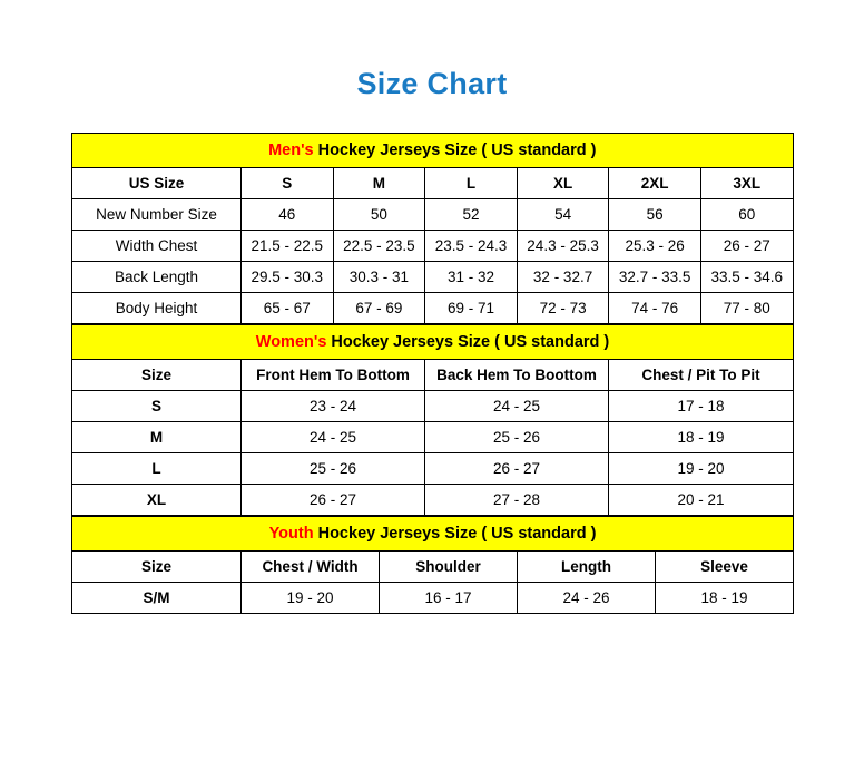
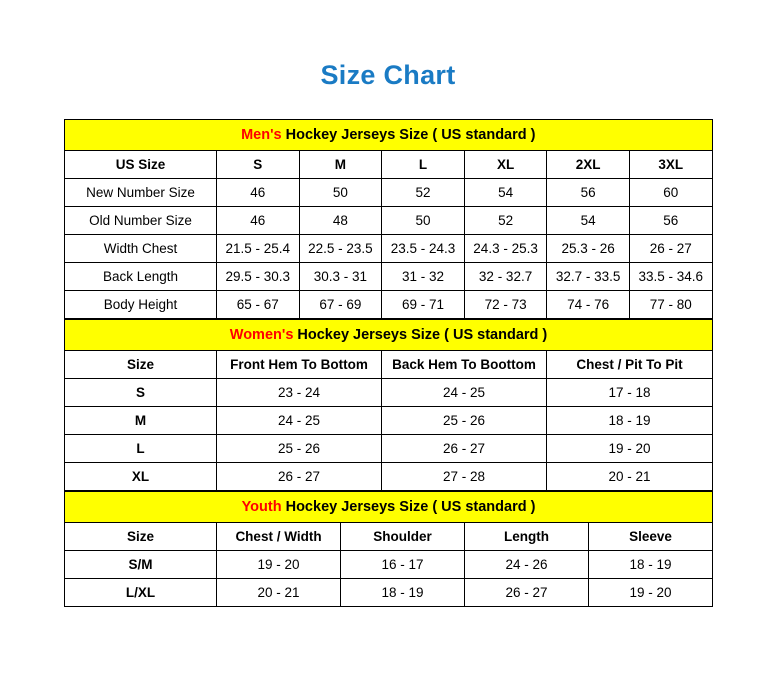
  Size Chart
  Men's Hockey Jerseys Size ( US standard )
  US Size	S	M	L	XL	2XL	3XL
  New Number Size	46	50	52	54	56	60
+ Old Number Size	46	48	50	52	54	56
- Width Chest	21.5 - 22.5	22.5 - 23.5	23.5 - 24.3	24.3 - 25.3	25.3 - 26	26 - 27
+ Width Chest	21.5 - 25.4	22.5 - 23.5	23.5 - 24.3	24.3 - 25.3	25.3 - 26	26 - 27
  Back Length	29.5 - 30.3	30.3 - 31	31 - 32	32 - 32.7	32.7 - 33.5	33.5 - 34.6
  Body Height	65 - 67	67 - 69	69 - 71	72 - 73	74 - 76	77 - 80
  Women's Hockey Jerseys Size ( US standard )
  Size	Front Hem To Bottom	Back Hem To Boottom	Chest / Pit To Pit
  S	23 - 24	24 - 25	17 - 18
  M	24 - 25	25 - 26	18 - 19
  L	25 - 26	26 - 27	19 - 20
  XL	26 - 27	27 - 28	20 - 21
  Youth Hockey Jerseys Size ( US standard )
  Size	Chest / Width	Shoulder	Length	Sleeve
  S/M	19 - 20	16 - 17	24 - 26	18 - 19
+ L/XL	20 - 21	18 - 19	26 - 27	19 - 20
